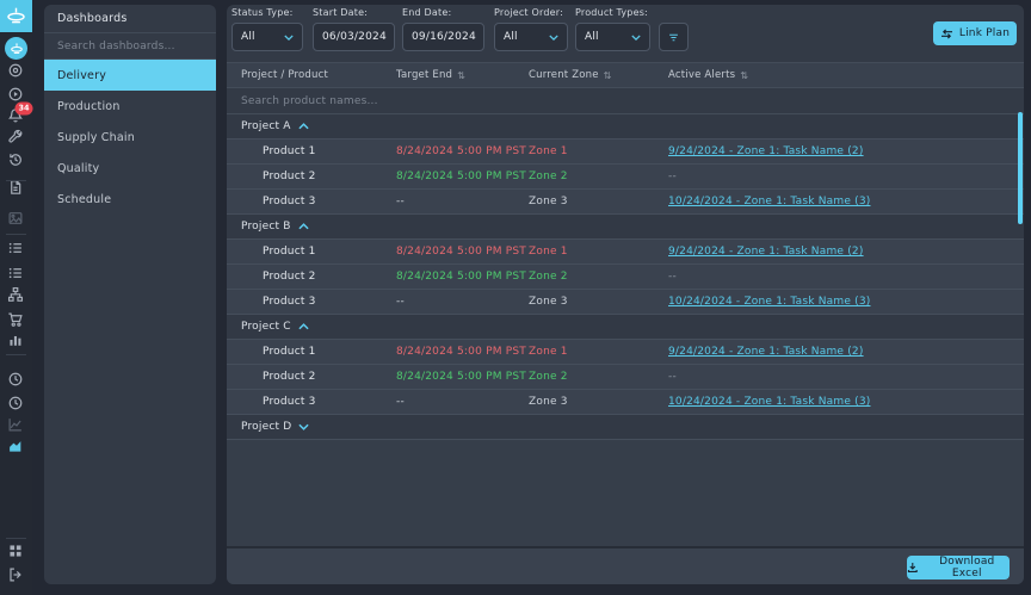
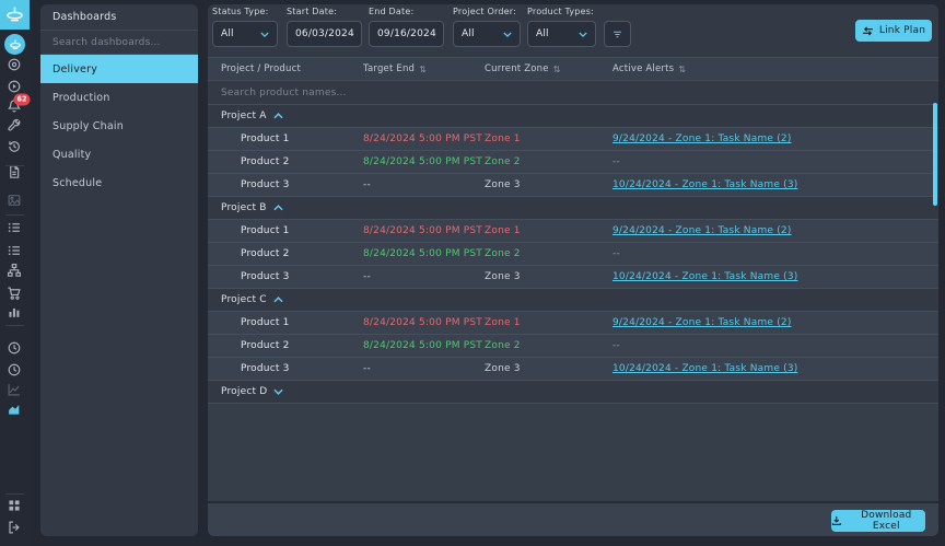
- 34
+ 62
  Dashboards
  Search dashboards...
  Delivery
  Production
  Supply Chain
  Quality
  Schedule
  Status Type:
  All
  Start Date:
  06/03/2024
  End Date:
  09/16/2024
  Project Order:
  All
  Product Types:
  All
  Link Plan
  Project / Product
  Target End
  ⇅
  Current Zone
  ⇅
  Active Alerts
  ⇅
  Search product names...
  Project A
  Product 1
  8/24/2024 5:00 PM PST
  Zone 1
  9/24/2024 - Zone 1: Task Name (2)
  Product 2
  8/24/2024 5:00 PM PST
  Zone 2
  --
  Product 3
  --
  Zone 3
  10/24/2024 - Zone 1: Task Name (3)
  Project B
  Product 1
  8/24/2024 5:00 PM PST
  Zone 1
  9/24/2024 - Zone 1: Task Name (2)
  Product 2
  8/24/2024 5:00 PM PST
  Zone 2
  --
  Product 3
  --
  Zone 3
  10/24/2024 - Zone 1: Task Name (3)
  Project C
  Product 1
  8/24/2024 5:00 PM PST
  Zone 1
  9/24/2024 - Zone 1: Task Name (2)
  Product 2
  8/24/2024 5:00 PM PST
  Zone 2
  --
  Product 3
  --
  Zone 3
  10/24/2024 - Zone 1: Task Name (3)
  Project D
  Download Excel
